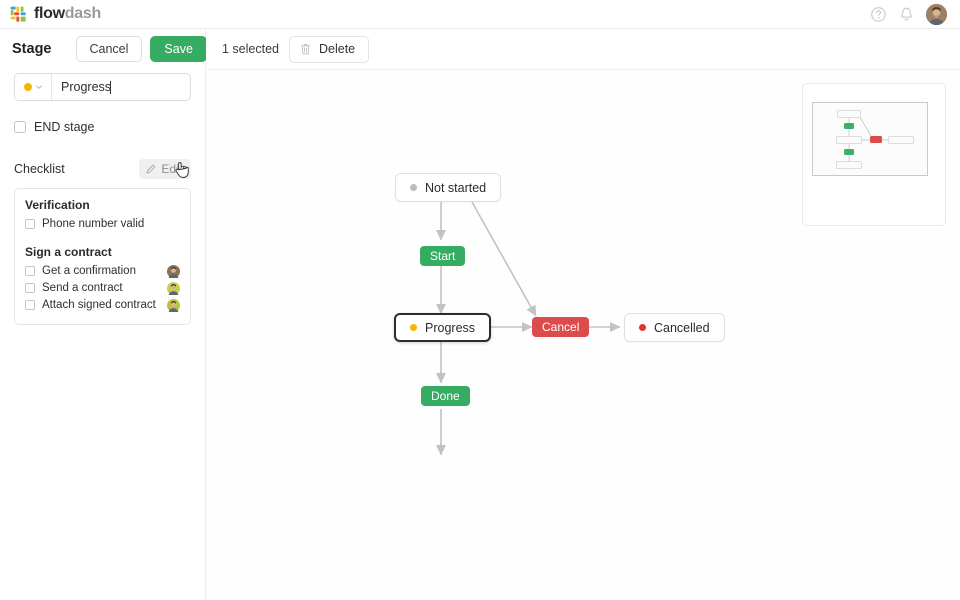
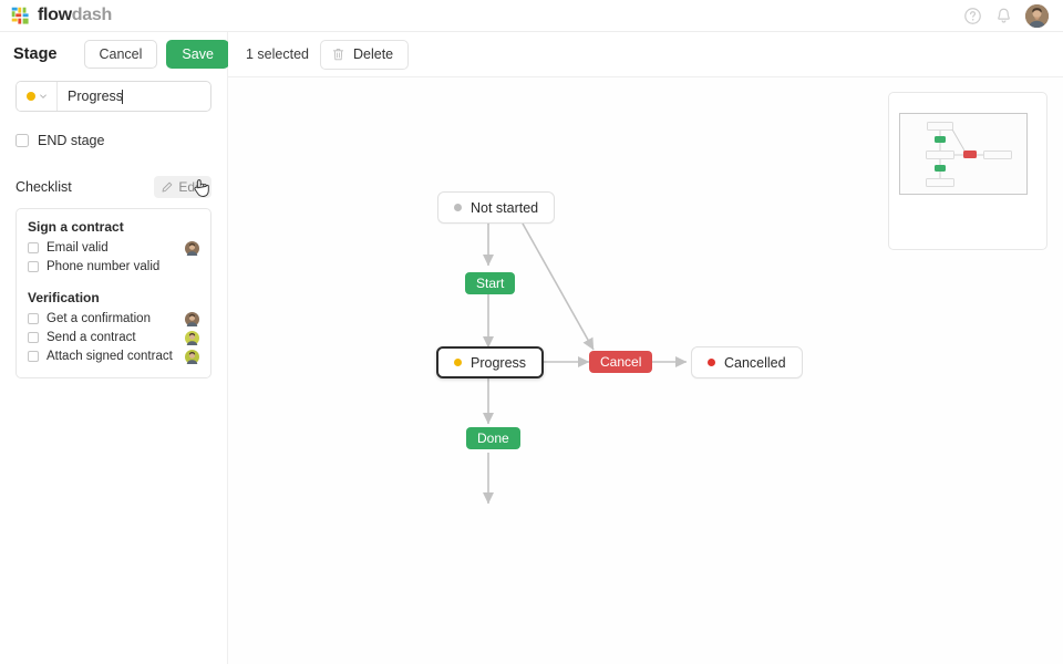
  flowdash
  Stage
  Cancel
  Save
  Progress
  END stage
  Checklist
- Verification
+ Sign a contract
+ Email valid
  Phone number valid
- Sign a contract
+ Verification
  Get a confirmation
  Send a contract
  Attach signed contract
  1 selected
  Delete
  Not started
  Start
  Progress
  Cancel
  Cancelled
  Done
